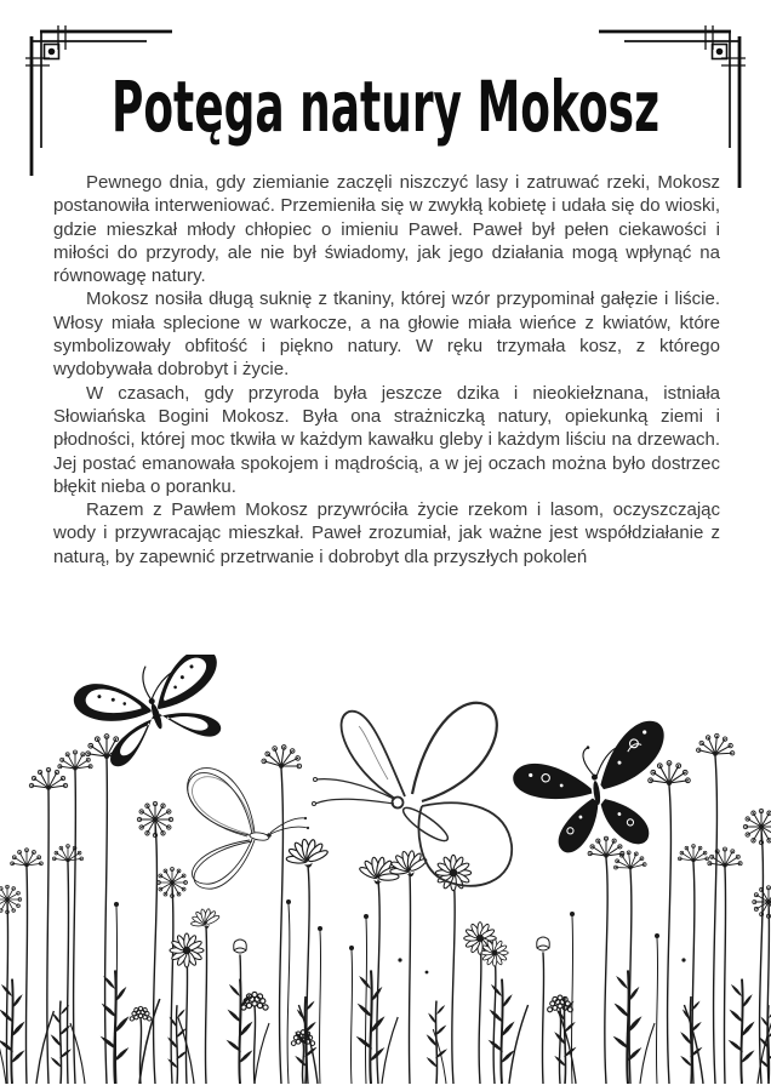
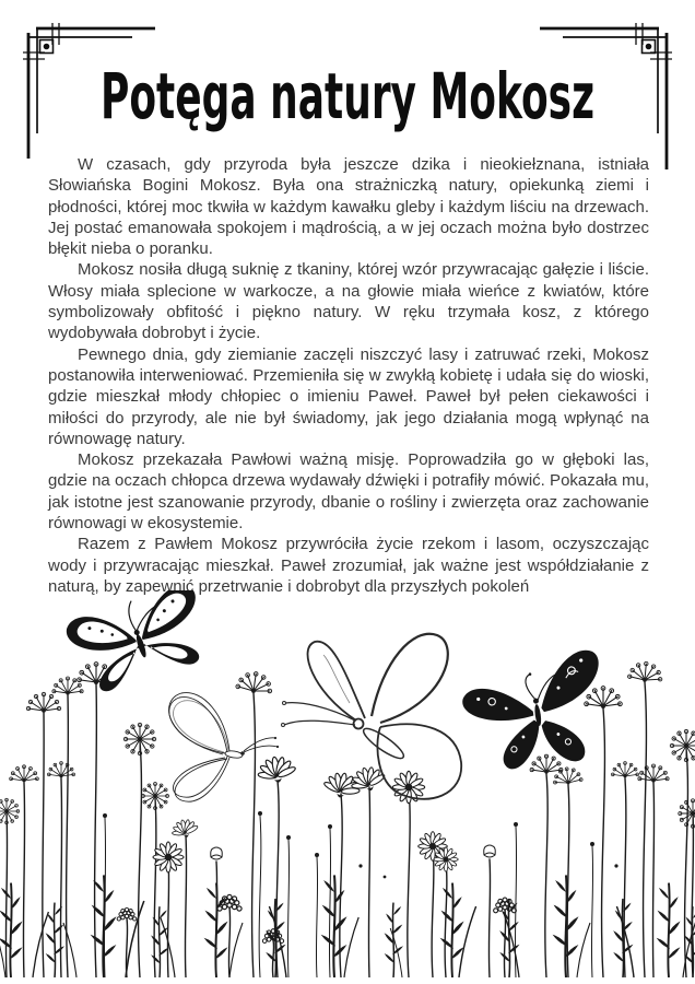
  Potęga natury Mokosz
- Pewnego dnia, gdy ziemianie zaczęli niszczyć lasy i zatruwać rzeki, Mokosz postanowiła interweniować. Przemieniła się w zwykłą kobietę i udała się do wioski, gdzie mieszkał młody chłopiec o imieniu Paweł. Paweł był pełen ciekawości i miłości do przyrody, ale nie był świadomy, jak jego działania mogą wpłynąć na równowagę natury.
+ W czasach, gdy przyroda była jeszcze dzika i nieokiełznana, istniała Słowiańska Bogini Mokosz. Była ona strażniczką natury, opiekunką ziemi i płodności, której moc tkwiła w każdym kawałku gleby i każdym liściu na drzewach. Jej postać emanowała spokojem i mądrością, a w jej oczach można było dostrzec błękit nieba o poranku.
- Mokosz nosiła długą suknię z tkaniny, której wzór przypominał gałęzie i liście. Włosy miała splecione w warkocze, a na głowie miała wieńce z kwiatów, które symbolizowały obfitość i piękno natury. W ręku trzymała kosz, z którego wydobywała dobrobyt i życie.
+ Mokosz nosiła długą suknię z tkaniny, której wzór przywracając gałęzie i liście. Włosy miała splecione w warkocze, a na głowie miała wieńce z kwiatów, które symbolizowały obfitość i piękno natury. W ręku trzymała kosz, z którego wydobywała dobrobyt i życie.
- W czasach, gdy przyroda była jeszcze dzika i nieokiełznana, istniała Słowiańska Bogini Mokosz. Była ona strażniczką natury, opiekunką ziemi i płodności, której moc tkwiła w każdym kawałku gleby i każdym liściu na drzewach. Jej postać emanowała spokojem i mądrością, a w jej oczach można było dostrzec błękit nieba o poranku.
+ Pewnego dnia, gdy ziemianie zaczęli niszczyć lasy i zatruwać rzeki, Mokosz postanowiła interweniować. Przemieniła się w zwykłą kobietę i udała się do wioski, gdzie mieszkał młody chłopiec o imieniu Paweł. Paweł był pełen ciekawości i miłości do przyrody, ale nie był świadomy, jak jego działania mogą wpłynąć na równowagę natury.
+ Mokosz przekazała Pawłowi ważną misję. Poprowadziła go w głęboki las, gdzie na oczach chłopca drzewa wydawały dźwięki i potrafiły mówić. Pokazała mu, jak istotne jest szanowanie przyrody, dbanie o rośliny i zwierzęta oraz zachowanie równowagi w ekosystemie.
  Razem z Pawłem Mokosz przywróciła życie rzekom i lasom, oczyszczając wody i przywracając mieszkał. Paweł zrozumiał, jak ważne jest współdziałanie z naturą, by zapewnić przetrwanie i dobrobyt dla przyszłych pokoleń
